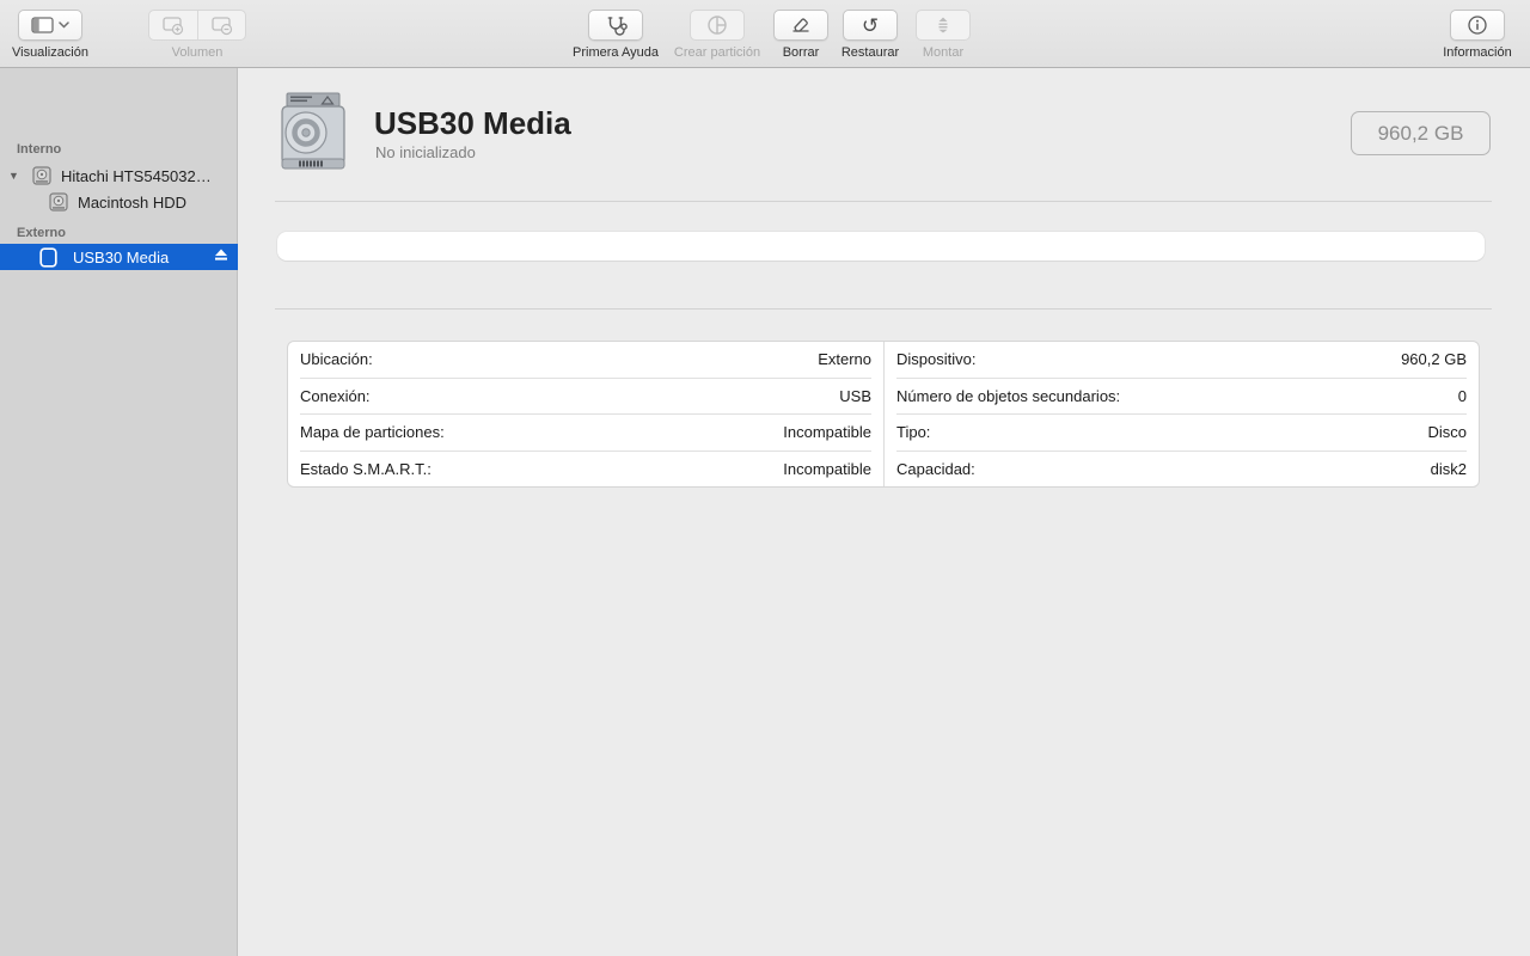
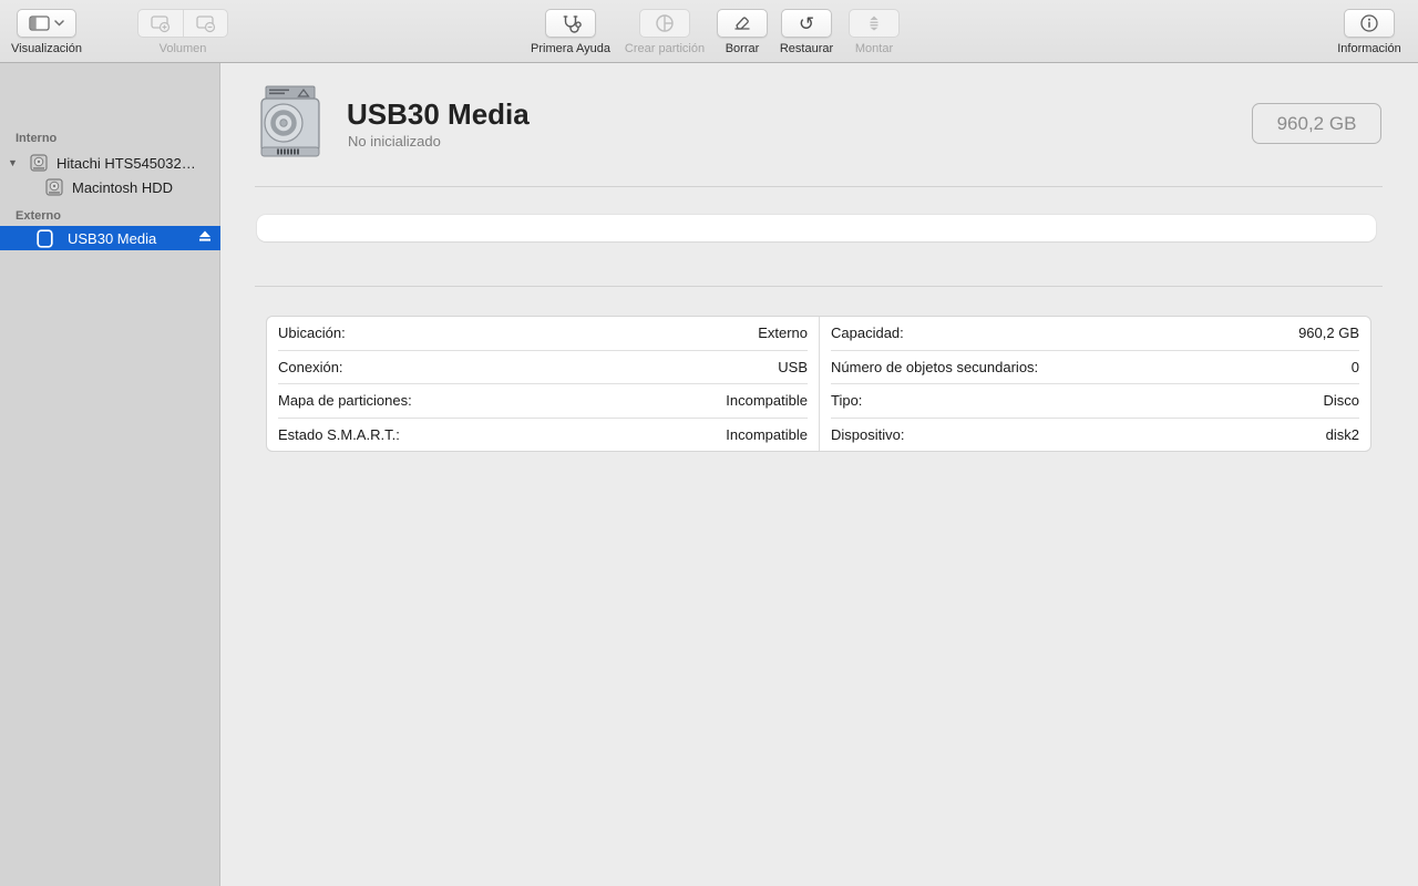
  Visualización
  Volumen
  Primera Ayuda
  Crear partición
  Borrar
  ↺
  Restaurar
  Montar
  Información
  Interno
  ▼
  Hitachi HTS545032…
  Macintosh HDD
  Externo
  USB30 Media
  USB30 Media
  No inicializado
  960,2 GB
  Ubicación:
  Externo
  Conexión:
  USB
  Mapa de particiones:
  Incompatible
  Estado S.M.A.R.T.:
  Incompatible
- Dispositivo:
+ Capacidad:
  960,2 GB
  Número de objetos secundarios:
  0
  Tipo:
  Disco
- Capacidad:
+ Dispositivo:
  disk2
